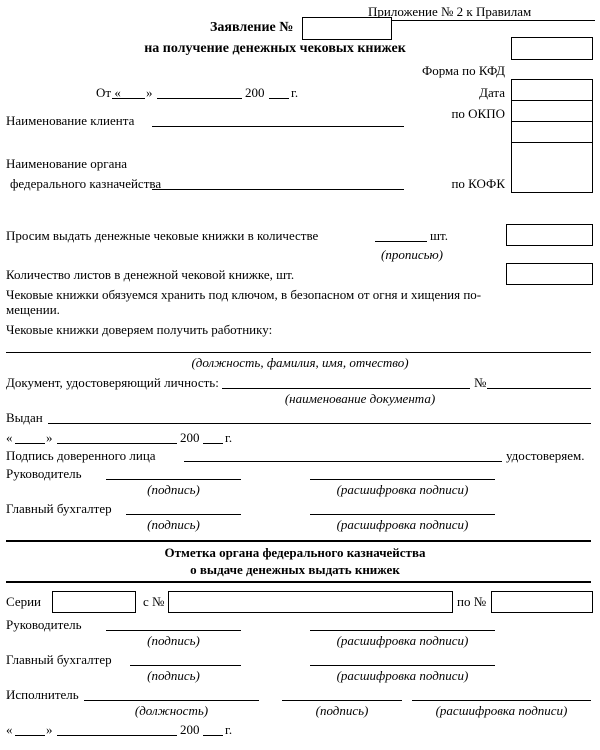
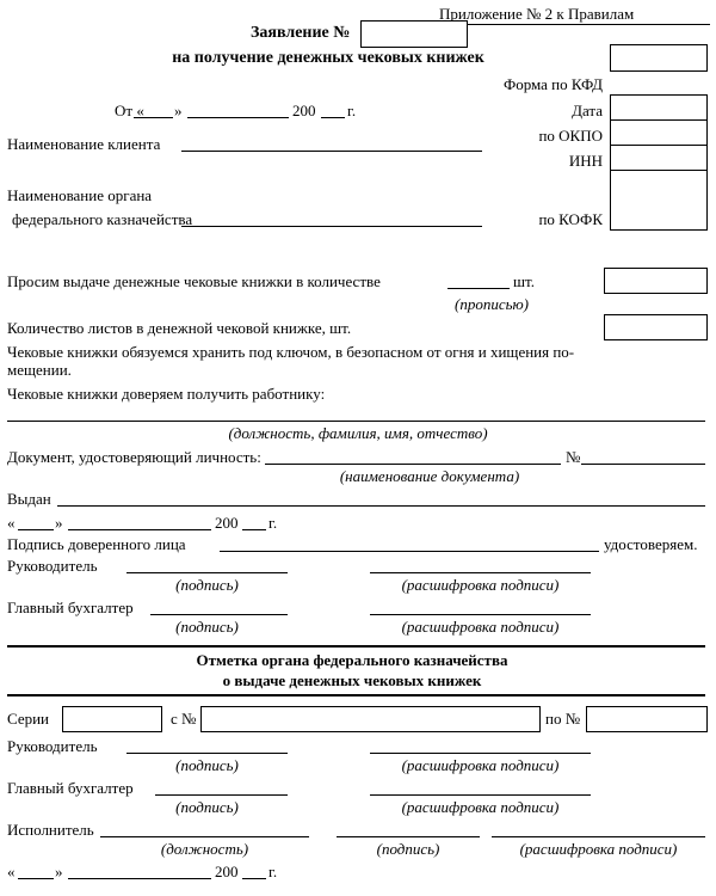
  Приложение № 2 к Правилам
  Заявление №
  на получение денежных чековых книжек
  Форма по КФД
  Дата
  по ОКПО
+ ИНН
  по КОФК
  От «
  »
  200
  г.
  Наименование клиента
  Наименование органа
  федерального казначейства
- Просим выдать денежные чековые книжки в количестве
+ Просим выдаче денежные чековые книжки в количестве
  шт.
  (прописью)
  Количество листов в денежной чековой книжке, шт.
  Чековые книжки обязуемся хранить под ключом, в безопасном от огня и хищения по-
  мещении.
  Чековые книжки доверяем получить работнику:
  (должность, фамилия, имя, отчество)
  Документ, удостоверяющий личность:
  №
  (наименование документа)
  Выдан
  «
  »
  200
  г.
  Подпись доверенного лица
  удостоверяем.
  Руководитель
  (подпись)
  (расшифровка подписи)
  Главный бухгалтер
  (подпись)
  (расшифровка подписи)
  Отметка органа федерального казначейства
- о выдаче денежных выдать книжек
+ о выдаче денежных чековых книжек
  Серии
  с №
  по №
  Руководитель
  (подпись)
  (расшифровка подписи)
  Главный бухгалтер
  (подпись)
  (расшифровка подписи)
  Исполнитель
  (должность)
  (подпись)
  (расшифровка подписи)
  «
  »
  200
  г.
